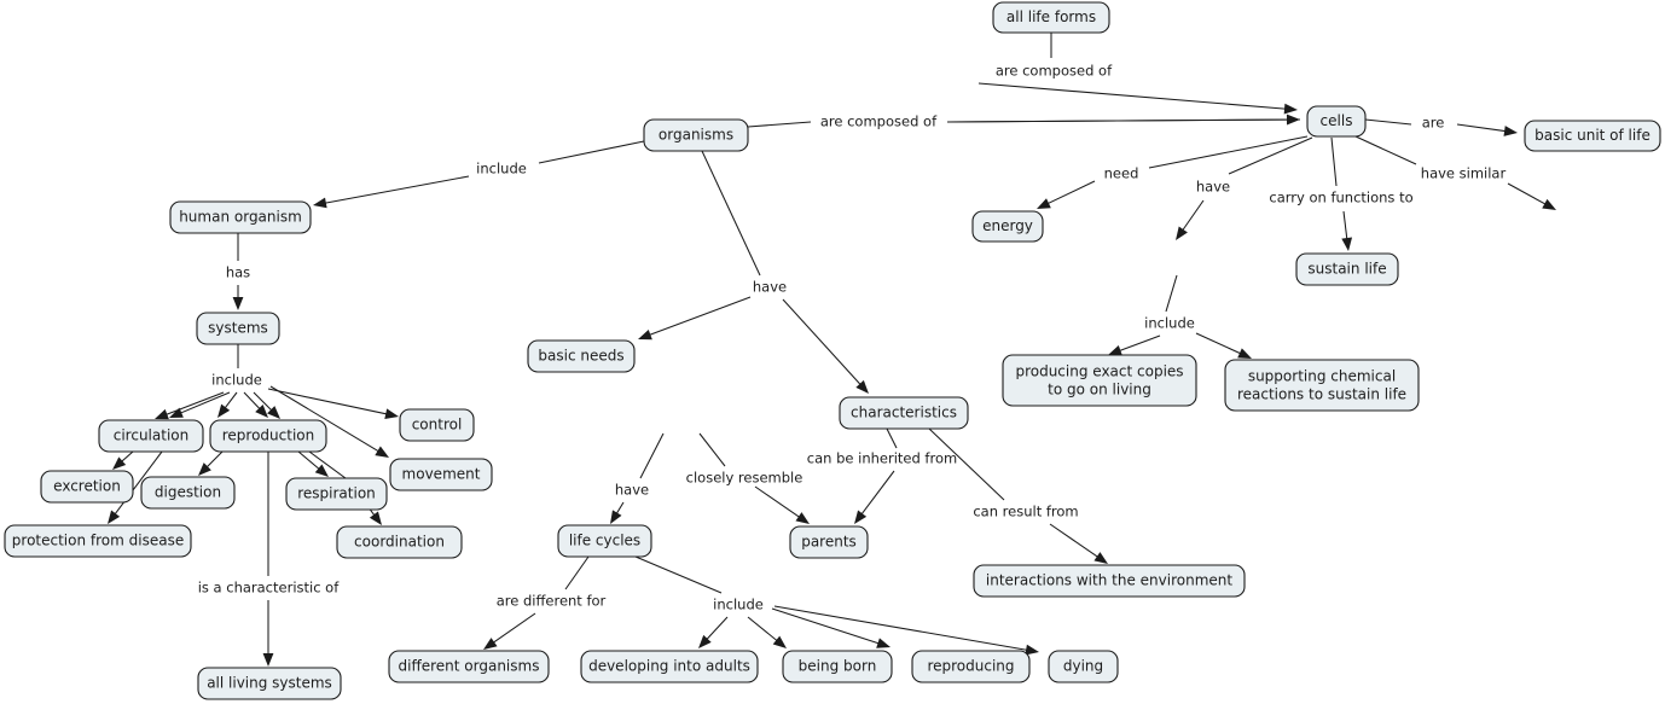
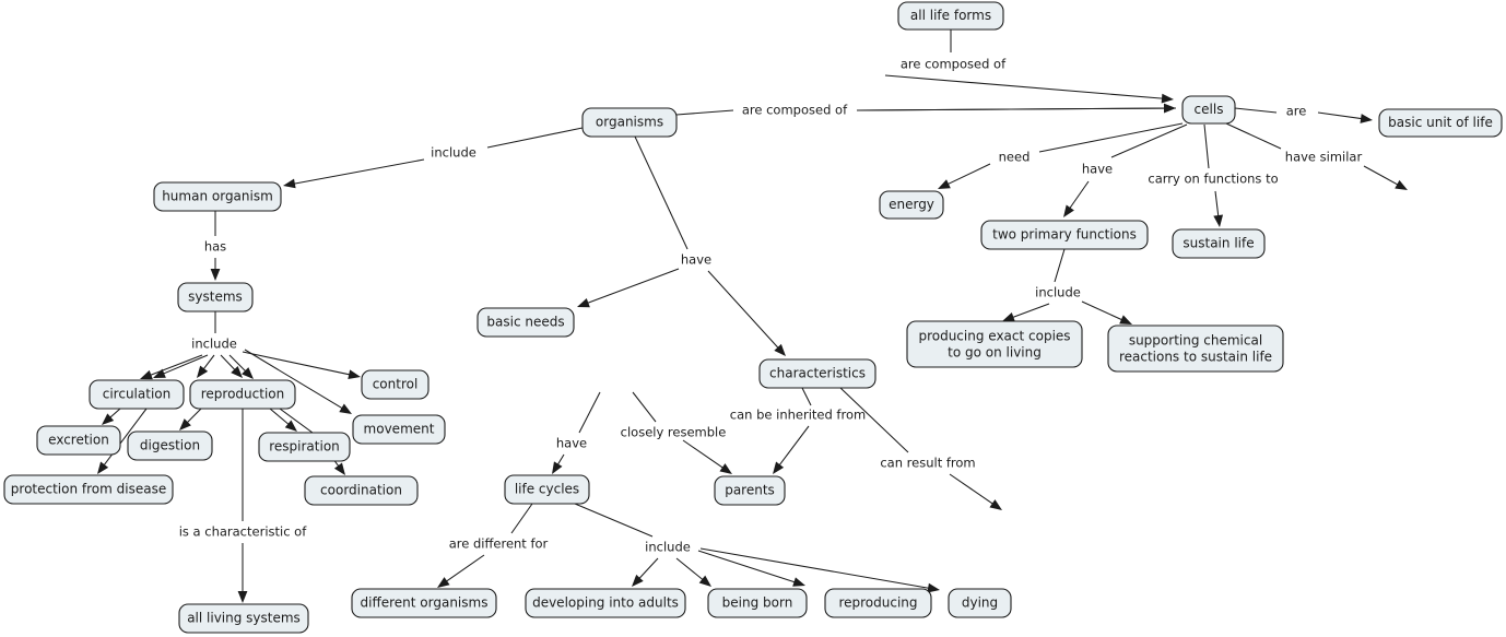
  all life forms
  organisms
  cells
  basic unit of life
  human organism
  energy
+ two primary functions
  sustain life
  systems
  basic needs
  producing exact copies to go on living
  supporting chemical reactions to sustain life
  characteristics
  control
  circulation
  reproduction
  movement
  excretion
  digestion
  respiration
  protection from disease
  life cycles
  parents
  coordination
- interactions with the environment
  all living systems
  different organisms
  developing into adults
  being born
  reproducing
  dying
  are composed of
  are composed of
  include
  have
  has
  include
  is a characteristic of
  have
  closely resemble
  can be inherited from
  can result from
  are different for
  include
  are
  need
  have
  carry on functions to
  have similar
  include
